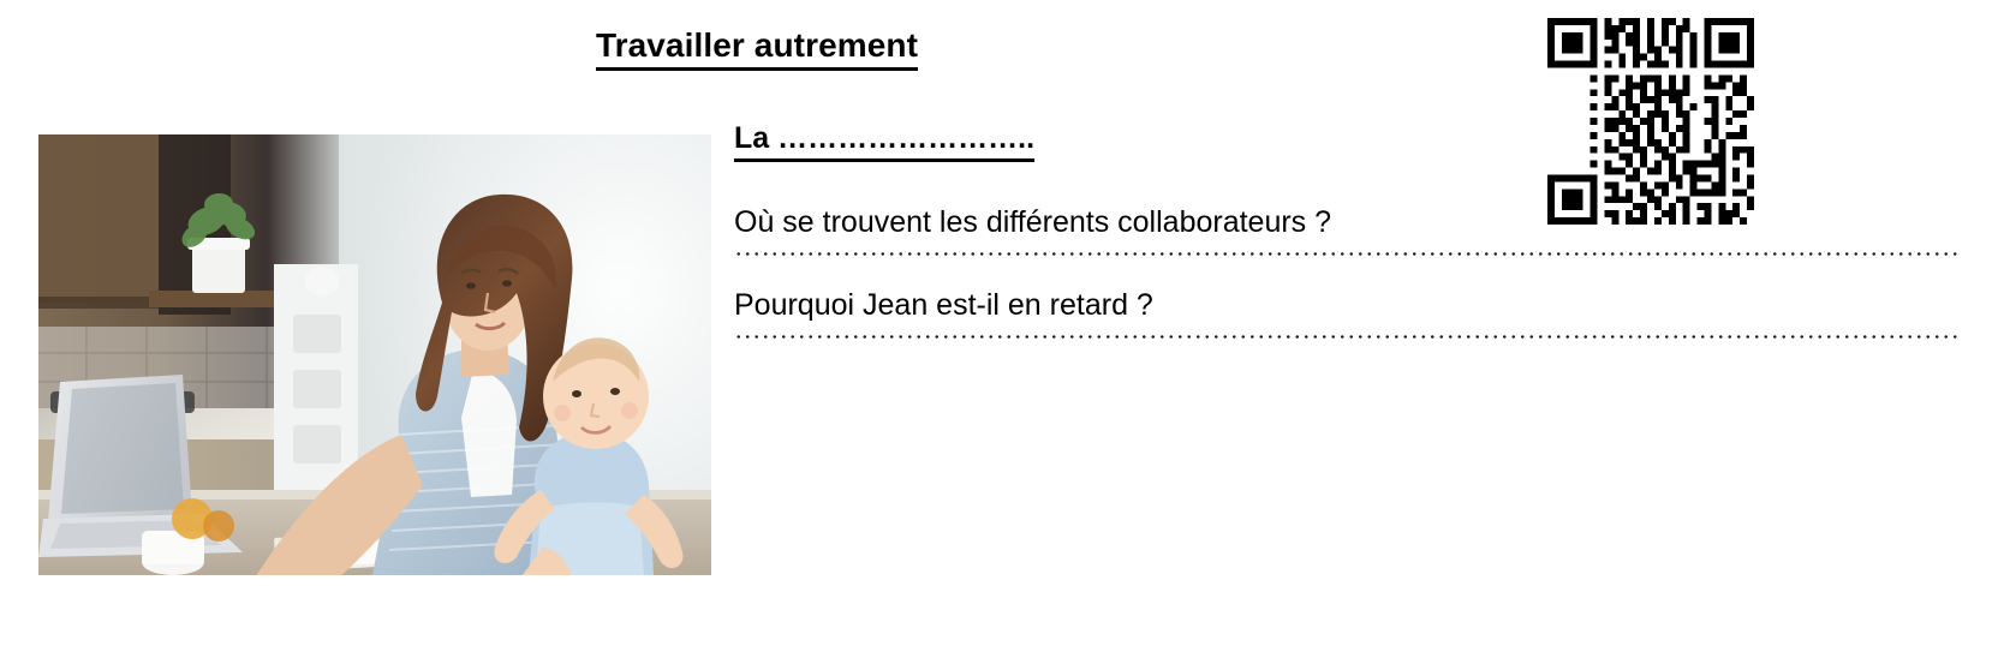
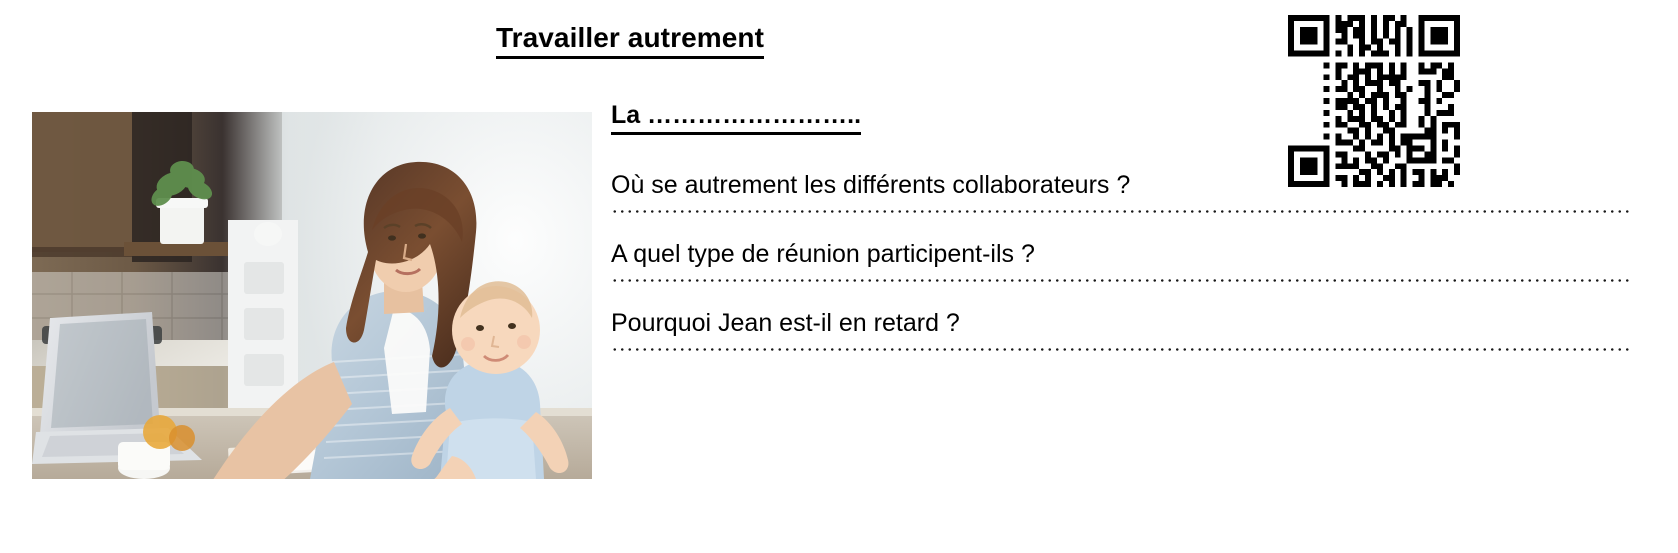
  Travailler autrement
  La ……………………..
- Où se trouvent les différents collaborateurs ?
+ Où se autrement les différents collaborateurs ?
+ A quel type de réunion participent-ils ?
  Pourquoi Jean est-il en retard ?
